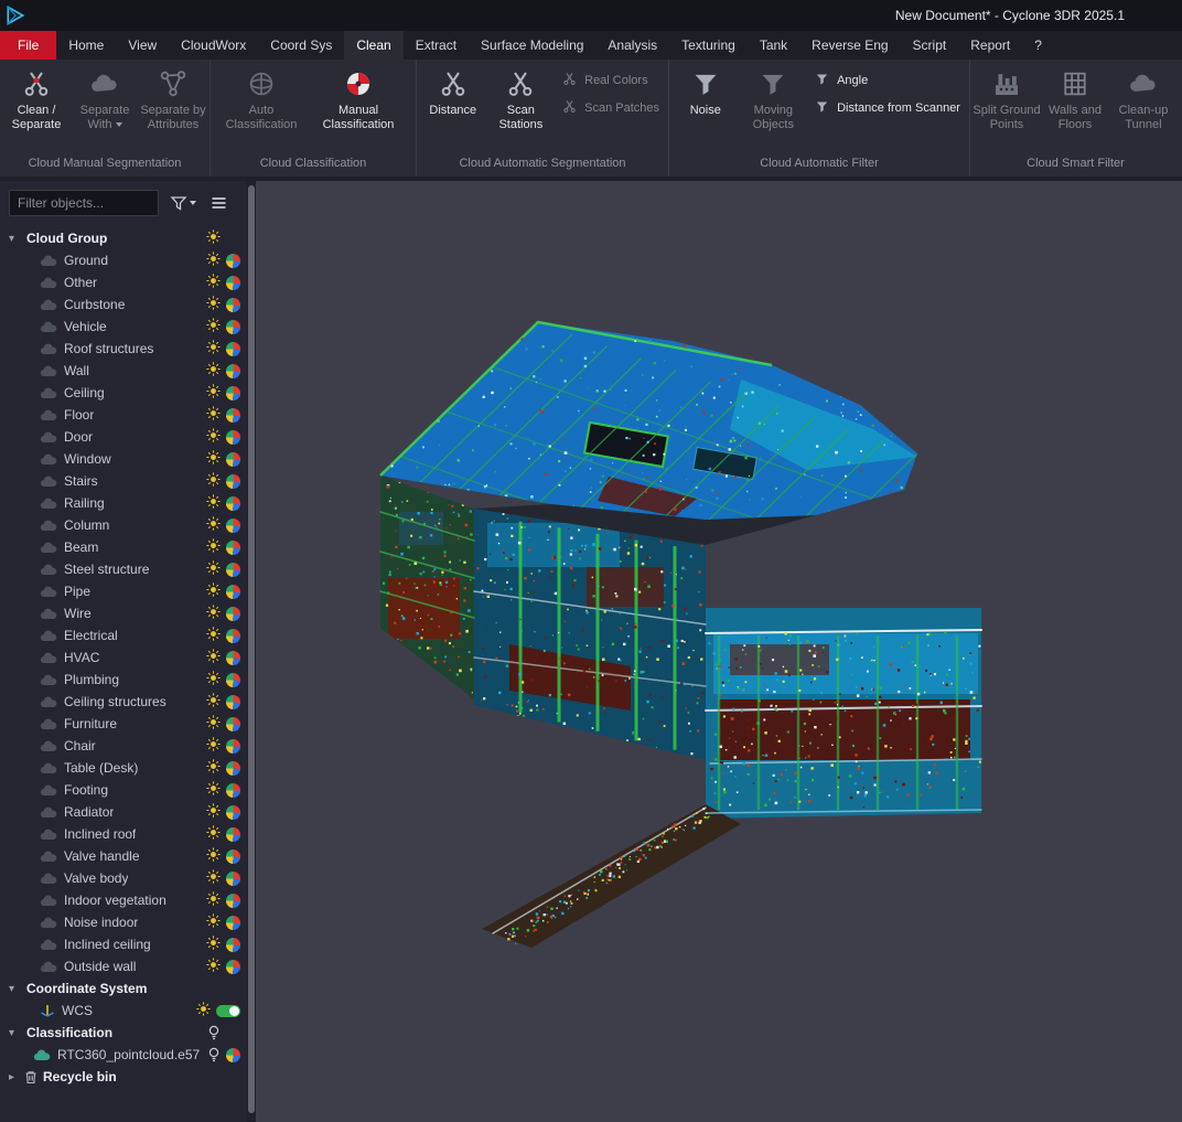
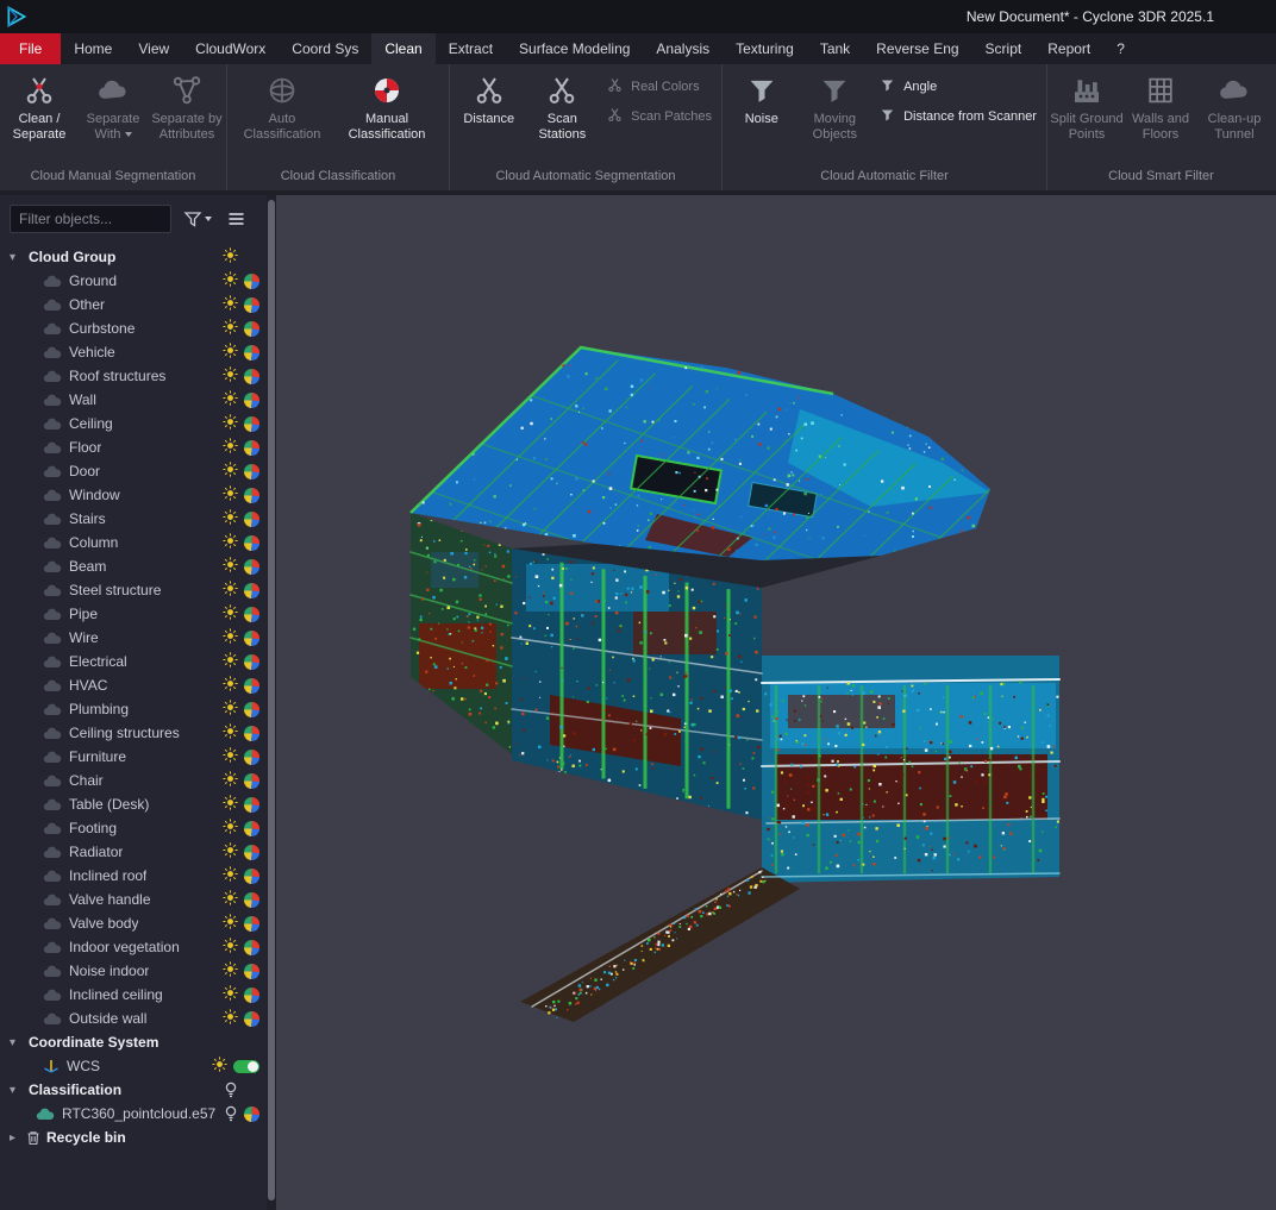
  New Document* - Cyclone 3DR 2025.1
  File
  Home
  View
  CloudWorx
  Coord Sys
  Clean
  Extract
  Surface Modeling
  Analysis
  Texturing
  Tank
  Reverse Eng
  Script
  Report
  ?
  Clean / Separate
  Separate With
  Separate by Attributes
  Cloud Manual Segmentation
  Auto Classification
  Manual Classification
  Cloud Classification
  Distance
  Scan Stations
  Real Colors
  Scan Patches
  Cloud Automatic Segmentation
  Noise
  Moving Objects
  Angle
  Distance from Scanner
  Cloud Automatic Filter
  Split Ground Points
  Walls and Floors
  Clean-up Tunnel
  Cloud Smart Filter
  Filter objects...
  ▾
  Cloud Group
  Ground
  Other
  Curbstone
  Vehicle
  Roof structures
  Wall
  Ceiling
  Floor
  Door
  Window
  Stairs
- Railing
  Column
  Beam
  Steel structure
  Pipe
  Wire
  Electrical
  HVAC
  Plumbing
  Ceiling structures
  Furniture
  Chair
  Table (Desk)
  Footing
  Radiator
  Inclined roof
  Valve handle
  Valve body
  Indoor vegetation
  Noise indoor
  Inclined ceiling
  Outside wall
  ▾
  Coordinate System
  WCS
  ▾
  Classification
  RTC360_pointcloud.e57
  ▸
  Recycle bin
